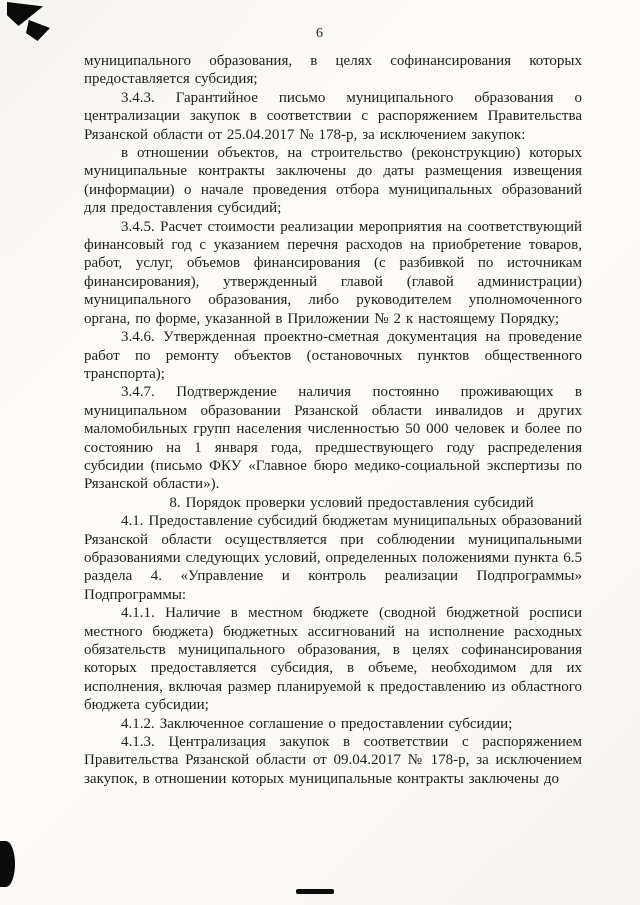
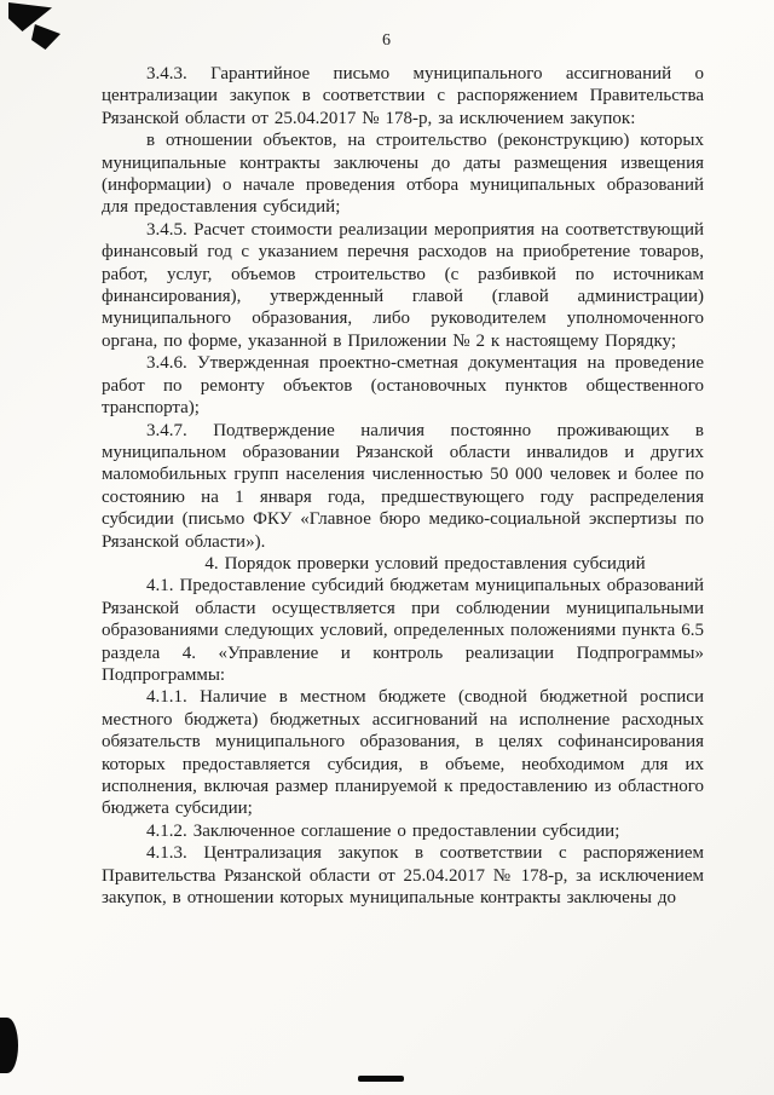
  6
- муниципального образования, в целях софинансирования которых предоставляется субсидия;
- 3.4.3. Гарантийное письмо муниципального образования о централизации закупок в соответствии с распоряжением Правительства Рязанской области от 25.04.2017 № 178-р, за исключением закупок:
+ 3.4.3. Гарантийное письмо муниципального ассигнований о централизации закупок в соответствии с распоряжением Правительства Рязанской области от 25.04.2017 № 178-р, за исключением закупок:
  в отношении объектов, на строительство (реконструкцию) которых муниципальные контракты заключены до даты размещения извещения (информации) о начале проведения отбора муниципальных образований для предоставления субсидий;
- 3.4.5. Расчет стоимости реализации мероприятия на соответствующий финансовый год с указанием перечня расходов на приобретение товаров, работ, услуг, объемов финансирования (с разбивкой по источникам финансирования), утвержденный главой (главой администрации) муниципального образования, либо руководителем уполномоченного органа, по форме, указанной в Приложении № 2 к настоящему Порядку;
+ 3.4.5. Расчет стоимости реализации мероприятия на соответствующий финансовый год с указанием перечня расходов на приобретение товаров, работ, услуг, объемов строительство (с разбивкой по источникам финансирования), утвержденный главой (главой администрации) муниципального образования, либо руководителем уполномоченного органа, по форме, указанной в Приложении № 2 к настоящему Порядку;
  3.4.6. Утвержденная проектно-сметная документация на проведение работ по ремонту объектов (остановочных пунктов общественного транспорта);
  3.4.7. Подтверждение наличия постоянно проживающих в муниципальном образовании Рязанской области инвалидов и других маломобильных групп населения численностью 50 000 человек и более по состоянию на 1 января года, предшествующего году распределения субсидии (письмо ФКУ «Главное бюро медико-социальной экспертизы по Рязанской области»).
- 8. Порядок проверки условий предоставления субсидий
+ 4. Порядок проверки условий предоставления субсидий
  4.1. Предоставление субсидий бюджетам муниципальных образований Рязанской области осуществляется при соблюдении муниципальными образованиями следующих условий, определенных положениями пункта 6.5 раздела 4. «Управление и контроль реализации Подпрограммы» Подпрограммы:
  4.1.1. Наличие в местном бюджете (сводной бюджетной росписи местного бюджета) бюджетных ассигнований на исполнение расходных обязательств муниципального образования, в целях софинансирования которых предоставляется субсидия, в объеме, необходимом для их исполнения, включая размер планируемой к предоставлению из областного бюджета субсидии;
  4.1.2. Заключенное соглашение о предоставлении субсидии;
- 4.1.3. Централизация закупок в соответствии с распоряжением Правительства Рязанской области от 09.04.2017 № 178-р, за исключением закупок, в отношении которых муниципальные контракты заключены до
+ 4.1.3. Централизация закупок в соответствии с распоряжением Правительства Рязанской области от 25.04.2017 № 178-р, за исключением закупок, в отношении которых муниципальные контракты заключены до
